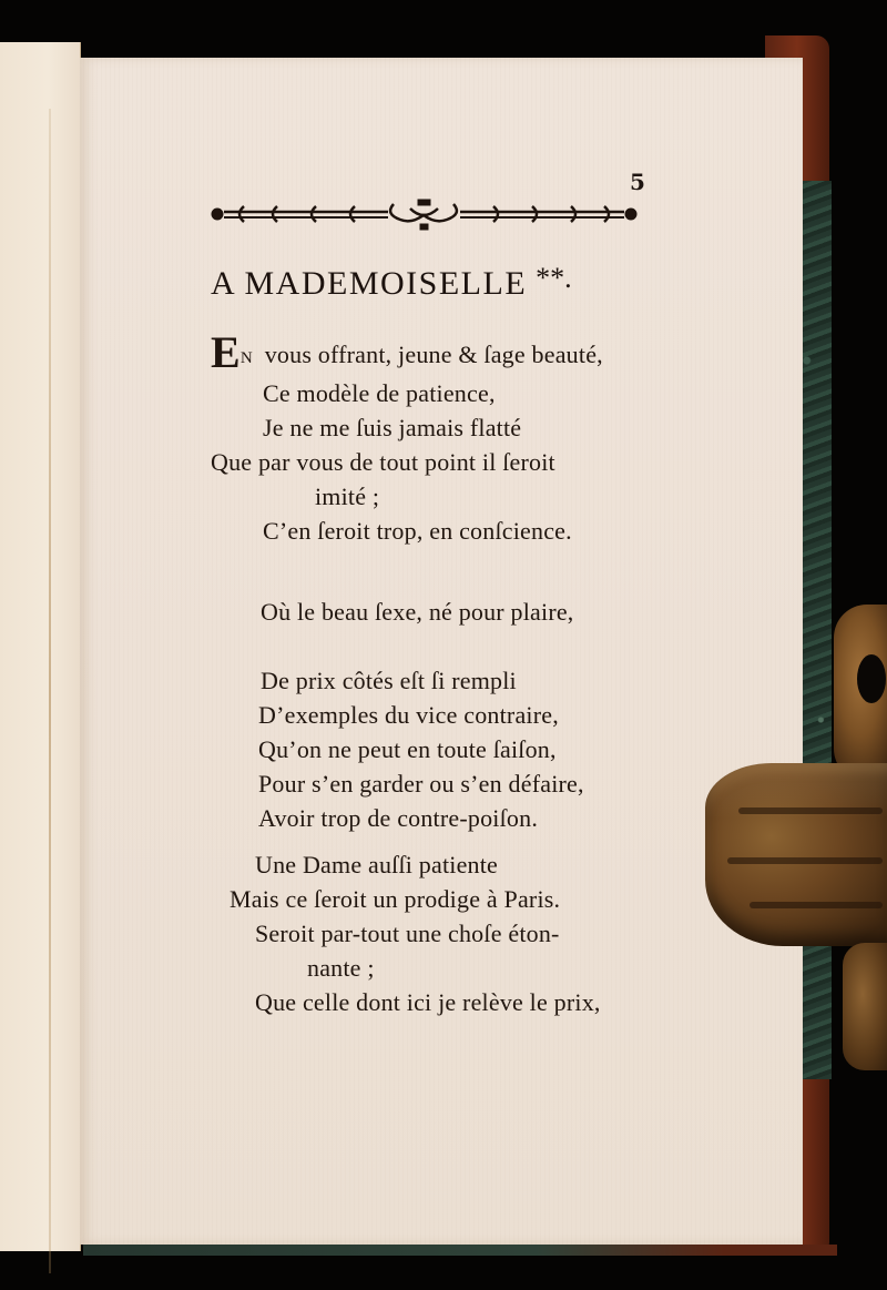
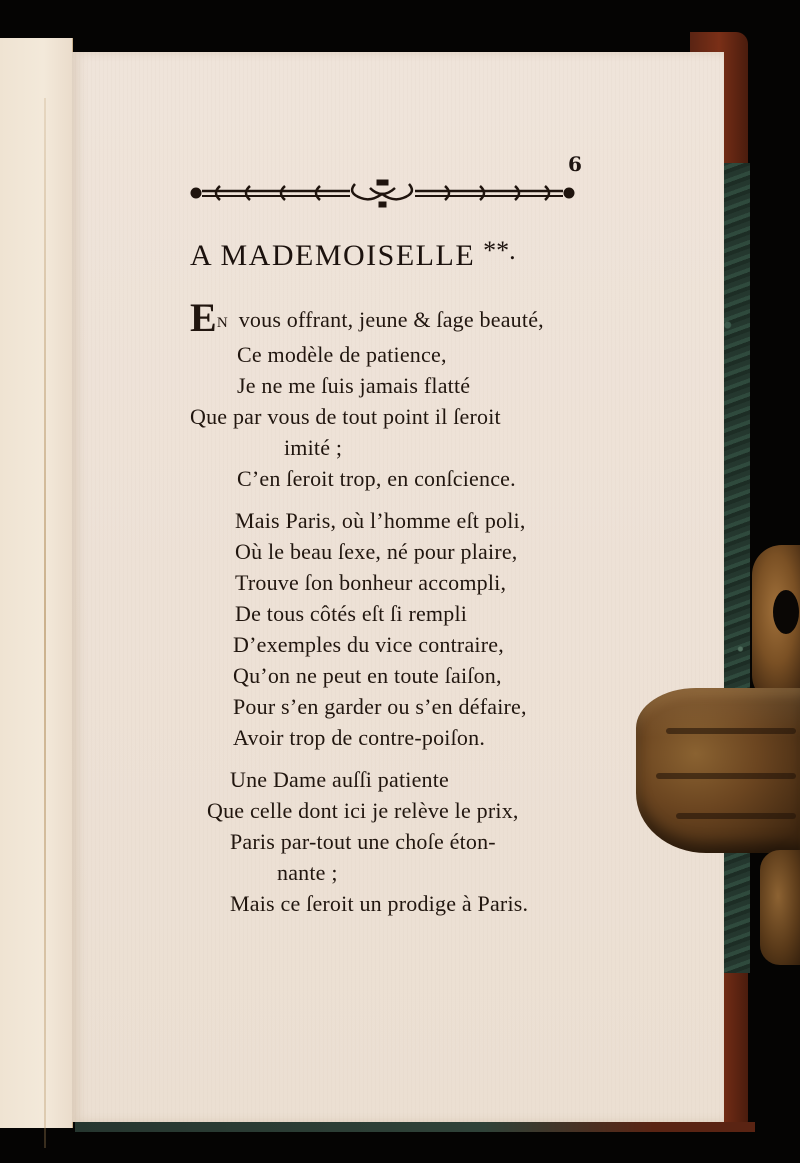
- 5
+ 6
  A MADEMOISELLE **.
  EN vous offrant, jeune & ſage beauté,
  Ce modèle de patience,
  Je ne me ſuis jamais flatté
  Que par vous de tout point il ſeroit
  imité ;
  C’en ſeroit trop, en conſcience.
+ Mais Paris, où l’homme eſt poli,
  Où le beau ſexe, né pour plaire,
+ Trouve ſon bonheur accompli,
- De prix côtés eſt ſi rempli
+ De tous côtés eſt ſi rempli
  D’exemples du vice contraire,
  Qu’on ne peut en toute ſaiſon,
  Pour s’en garder ou s’en défaire,
  Avoir trop de contre-poiſon.
  Une Dame auſſi patiente
- Mais ce ſeroit un prodige à Paris.
+ Que celle dont ici je relève le prix,
- Seroit par-tout une choſe éton-
+ Paris par-tout une choſe éton-
  nante ;
- Que celle dont ici je relève le prix,
+ Mais ce ſeroit un prodige à Paris.
